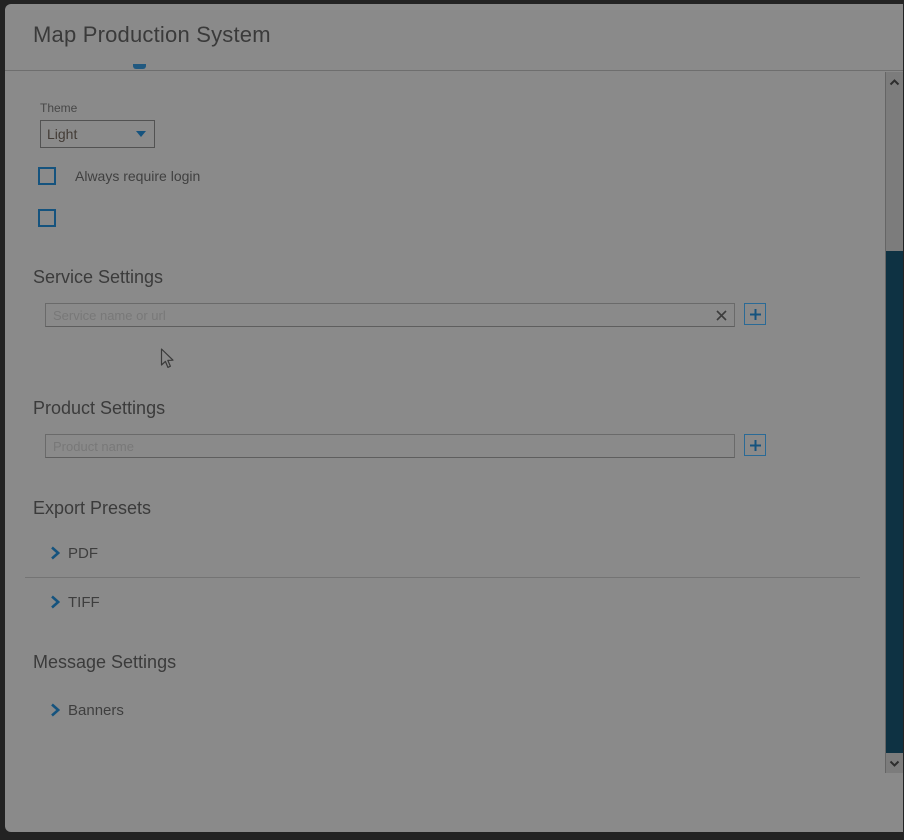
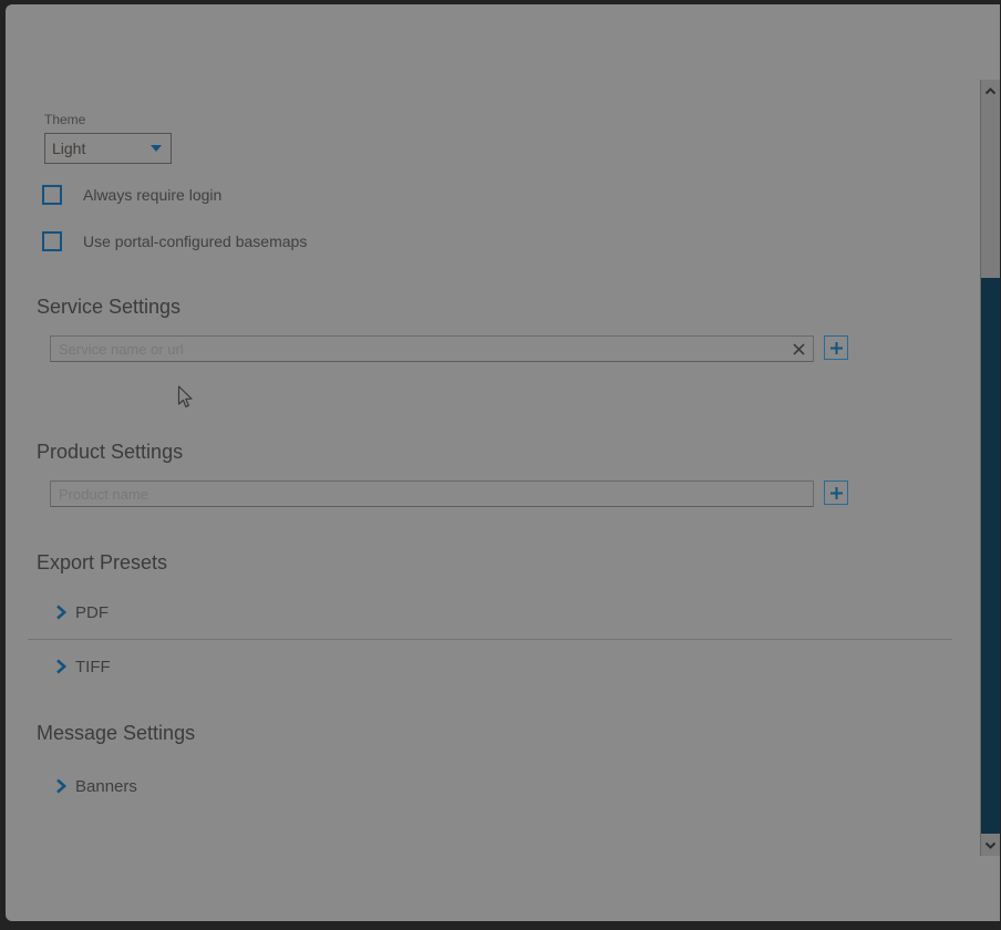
- Map Production System
  Theme
  Light
  Always require login
+ Use portal-configured basemaps
  Service Settings
  Product Settings
  Export Presets
  PDF
  TIFF
  Message Settings
  Banners
